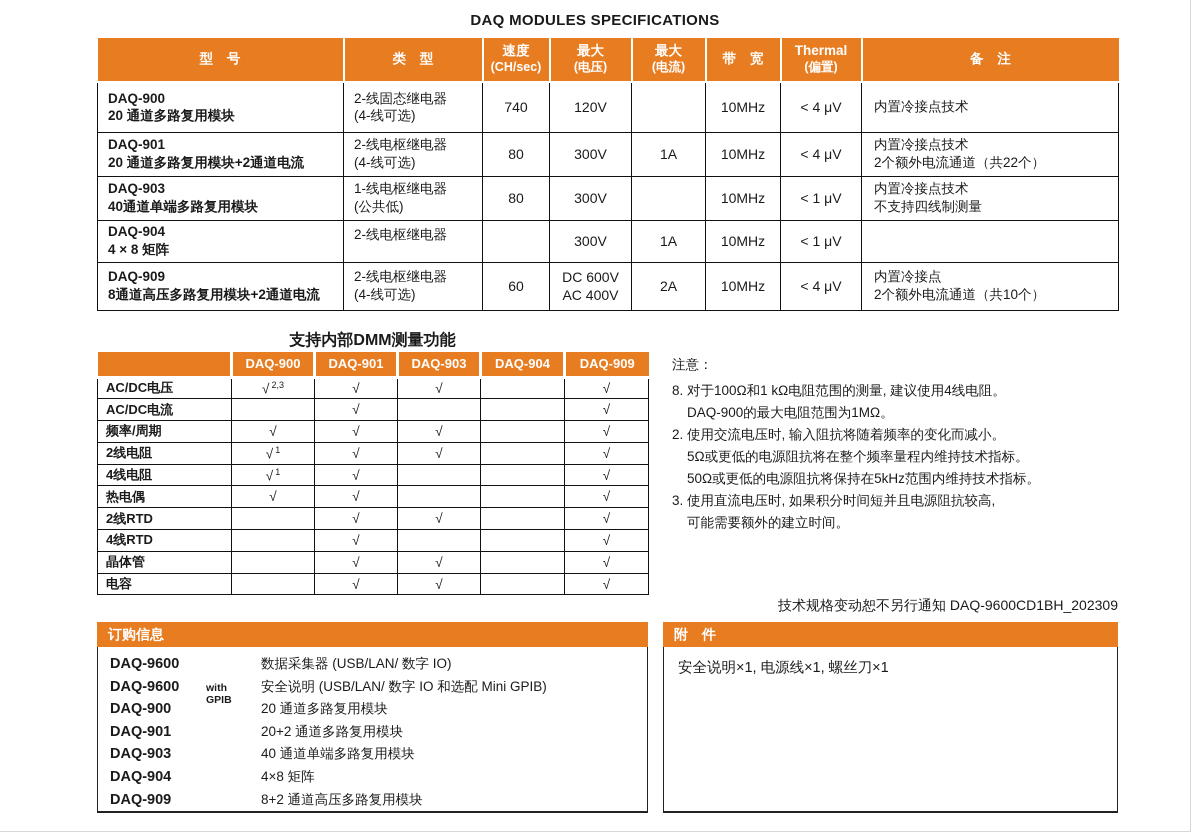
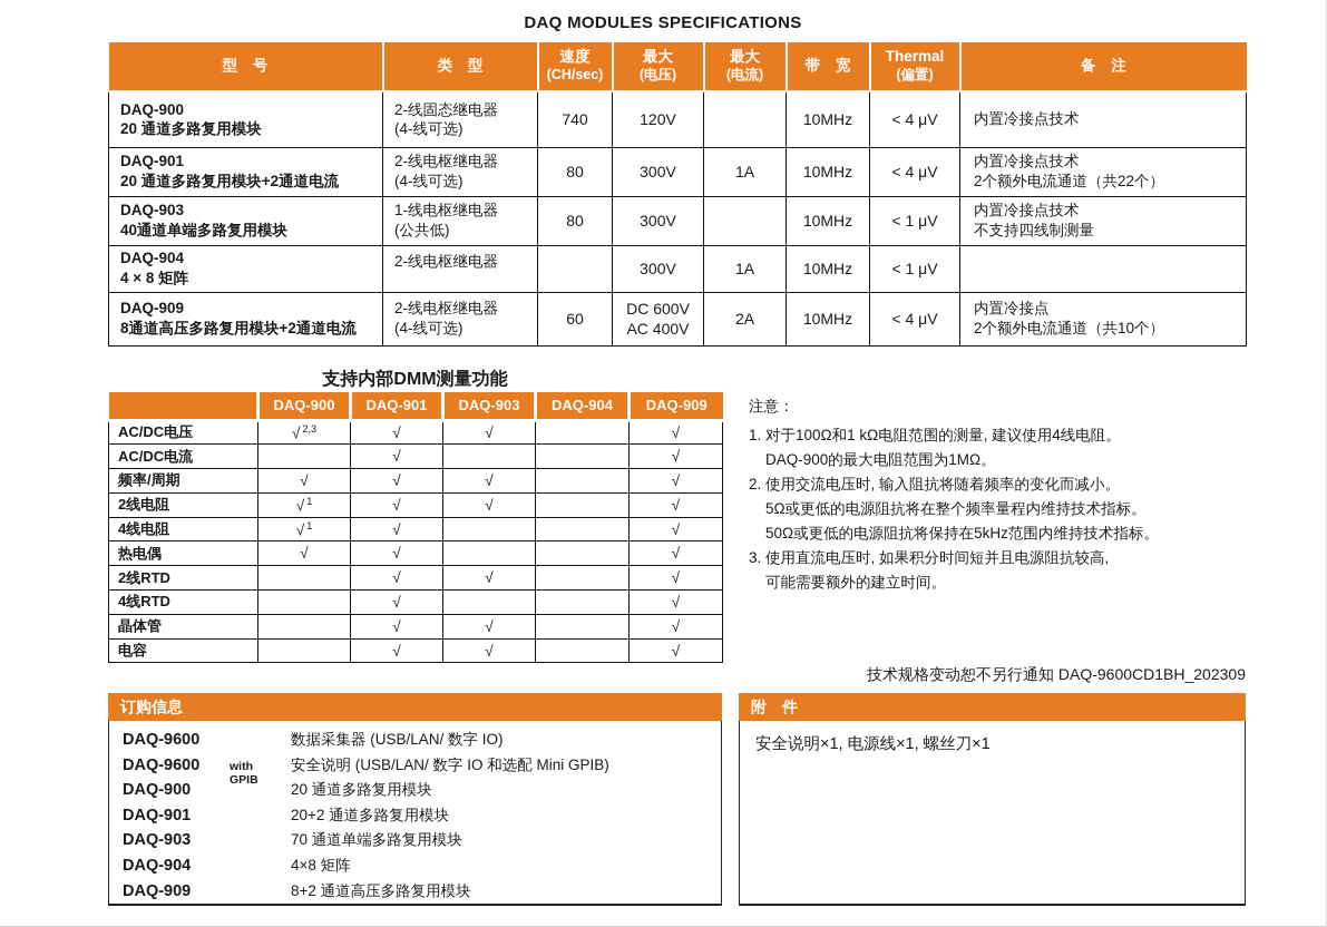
  DAQ MODULES SPECIFICATIONS
  型 号	类 型	速度(CH/sec)	最大(电压)	最大(电流)	带 宽	Thermal(偏置)	备 注
  DAQ-90020 通道多路复用模块	2-线固态继电器(4-线可选)	740	120V		10MHz	< 4 μV	内置冷接点技术
  DAQ-90120 通道多路复用模块+2通道电流	2-线电枢继电器(4-线可选)	80	300V	1A	10MHz	< 4 μV	内置冷接点技术2个额外电流通道（共22个）
  DAQ-90340通道单端多路复用模块	1-线电枢继电器(公共低)	80	300V		10MHz	< 1 μV	内置冷接点技术不支持四线制测量
  DAQ-9044 × 8 矩阵	2-线电枢继电器		300V	1A	10MHz	< 1 μV
  DAQ-9098通道高压多路复用模块+2通道电流	2-线电枢继电器(4-线可选)	60	DC 600VAC 400V	2A	10MHz	< 4 μV	内置冷接点2个额外电流通道（共10个）
  支持内部DMM测量功能
  	DAQ-900	DAQ-901	DAQ-903	DAQ-904	DAQ-909
  AC/DC电压	√ 2,3	√	√		√
  AC/DC电流		√			√
  频率/周期	√	√	√		√
  2线电阻	√ 1	√	√		√
  4线电阻	√ 1	√			√
  热电偶	√	√			√
  2线RTD		√	√		√
  4线RTD		√			√
  晶体管		√	√		√
  电容		√	√		√
  注意：
- 8. 对于100Ω和1 kΩ电阻范围的测量, 建议使用4线电阻。
+ 1. 对于100Ω和1 kΩ电阻范围的测量, 建议使用4线电阻。
  DAQ-900的最大电阻范围为1MΩ。
  2. 使用交流电压时, 输入阻抗将随着频率的变化而减小。
  5Ω或更低的电源阻抗将在整个频率量程内维持技术指标。
  50Ω或更低的电源阻抗将保持在5kHz范围内维持技术指标。
  3. 使用直流电压时, 如果积分时间短并且电源阻抗较高,
  可能需要额外的建立时间。
  技术规格变动恕不另行通知 DAQ-9600CD1BH_202309
  订购信息
  DAQ-9600
  数据采集器 (USB/LAN/ 数字 IO)
  DAQ-9600
  with GPIB
  安全说明 (USB/LAN/ 数字 IO 和选配 Mini GPIB)
  DAQ-900
  20 通道多路复用模块
  DAQ-901
  20+2 通道多路复用模块
  DAQ-903
- 40 通道单端多路复用模块
+ 70 通道单端多路复用模块
  DAQ-904
  4×8 矩阵
  DAQ-909
  8+2 通道高压多路复用模块
  附 件
  安全说明×1, 电源线×1, 螺丝刀×1
